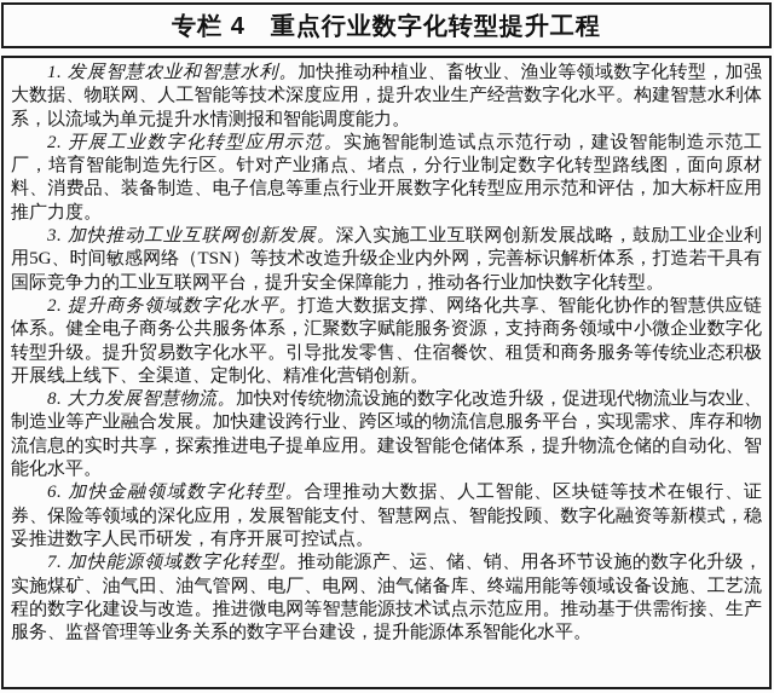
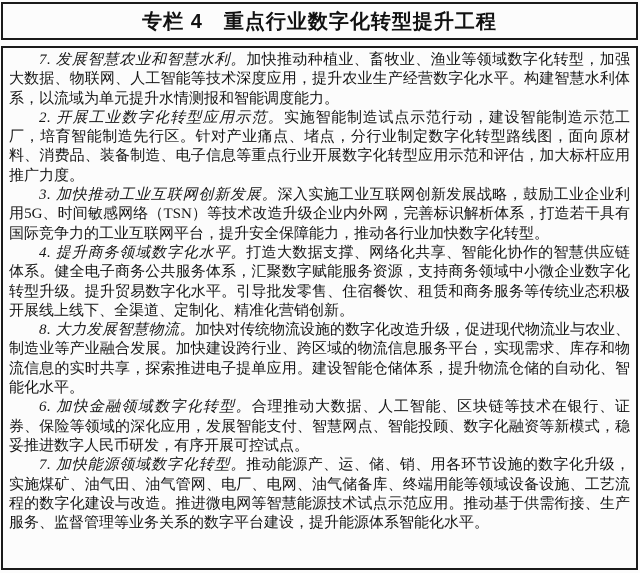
  专栏 4 重点行业数字化转型提升工程
- 1. 发展智慧农业和智慧水利。加快推动种植业、畜牧业、渔业等领域数字化转型，加强大数据、物联网、人工智能等技术深度应用，提升农业生产经营数字化水平。构建智慧水利体系，以流域为单元提升水情测报和智能调度能力。
+ 7. 发展智慧农业和智慧水利。加快推动种植业、畜牧业、渔业等领域数字化转型，加强大数据、物联网、人工智能等技术深度应用，提升农业生产经营数字化水平。构建智慧水利体系，以流域为单元提升水情测报和智能调度能力。
  2. 开展工业数字化转型应用示范。实施智能制造试点示范行动，建设智能制造示范工厂，培育智能制造先行区。针对产业痛点、堵点，分行业制定数字化转型路线图，面向原材料、消费品、装备制造、电子信息等重点行业开展数字化转型应用示范和评估，加大标杆应用推广力度。
  3. 加快推动工业互联网创新发展。深入实施工业互联网创新发展战略，鼓励工业企业利用5G、时间敏感网络（TSN）等技术改造升级企业内外网，完善标识解析体系，打造若干具有国际竞争力的工业互联网平台，提升安全保障能力，推动各行业加快数字化转型。
- 2. 提升商务领域数字化水平。打造大数据支撑、网络化共享、智能化协作的智慧供应链体系。健全电子商务公共服务体系，汇聚数字赋能服务资源，支持商务领域中小微企业数字化转型升级。提升贸易数字化水平。引导批发零售、住宿餐饮、租赁和商务服务等传统业态积极开展线上线下、全渠道、定制化、精准化营销创新。
+ 4. 提升商务领域数字化水平。打造大数据支撑、网络化共享、智能化协作的智慧供应链体系。健全电子商务公共服务体系，汇聚数字赋能服务资源，支持商务领域中小微企业数字化转型升级。提升贸易数字化水平。引导批发零售、住宿餐饮、租赁和商务服务等传统业态积极开展线上线下、全渠道、定制化、精准化营销创新。
  8. 大力发展智慧物流。加快对传统物流设施的数字化改造升级，促进现代物流业与农业、制造业等产业融合发展。加快建设跨行业、跨区域的物流信息服务平台，实现需求、库存和物流信息的实时共享，探索推进电子提单应用。建设智能仓储体系，提升物流仓储的自动化、智能化水平。
  6. 加快金融领域数字化转型。合理推动大数据、人工智能、区块链等技术在银行、证券、保险等领域的深化应用，发展智能支付、智慧网点、智能投顾、数字化融资等新模式，稳妥推进数字人民币研发，有序开展可控试点。
  7. 加快能源领域数字化转型。推动能源产、运、储、销、用各环节设施的数字化升级，实施煤矿、油气田、油气管网、电厂、电网、油气储备库、终端用能等领域设备设施、工艺流程的数字化建设与改造。推进微电网等智慧能源技术试点示范应用。推动基于供需衔接、生产服务、监督管理等业务关系的数字平台建设，提升能源体系智能化水平。
